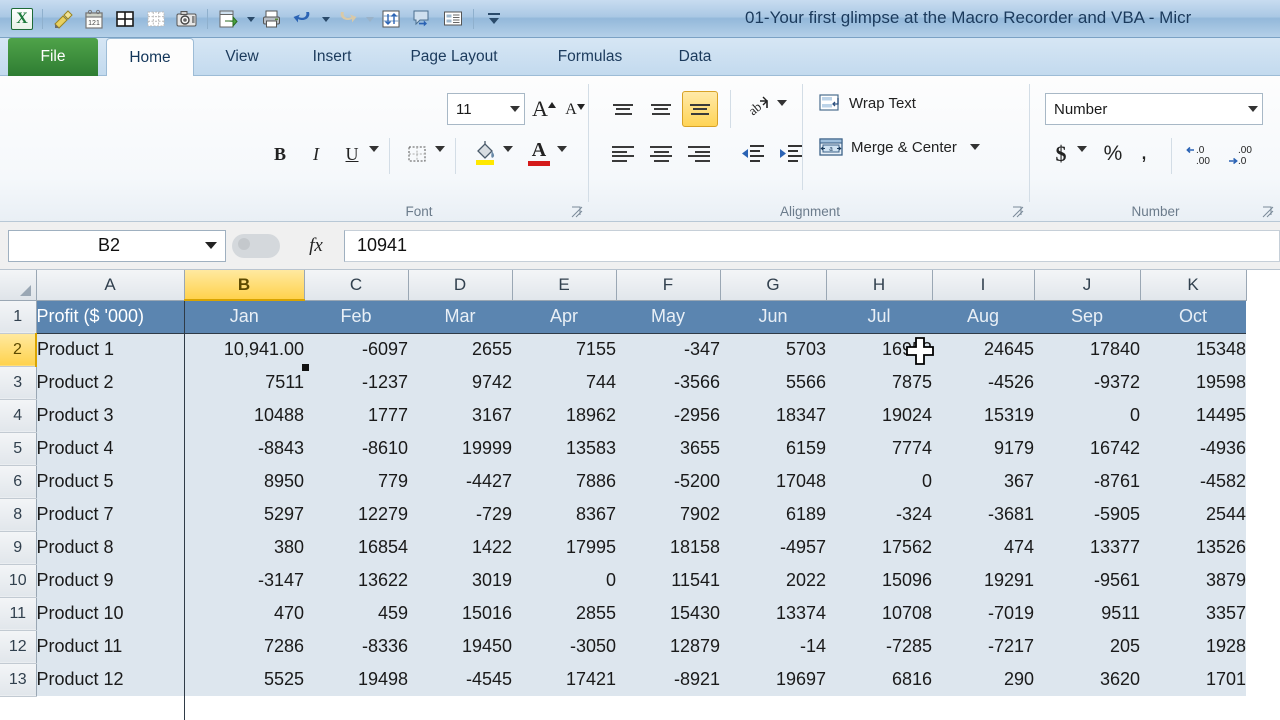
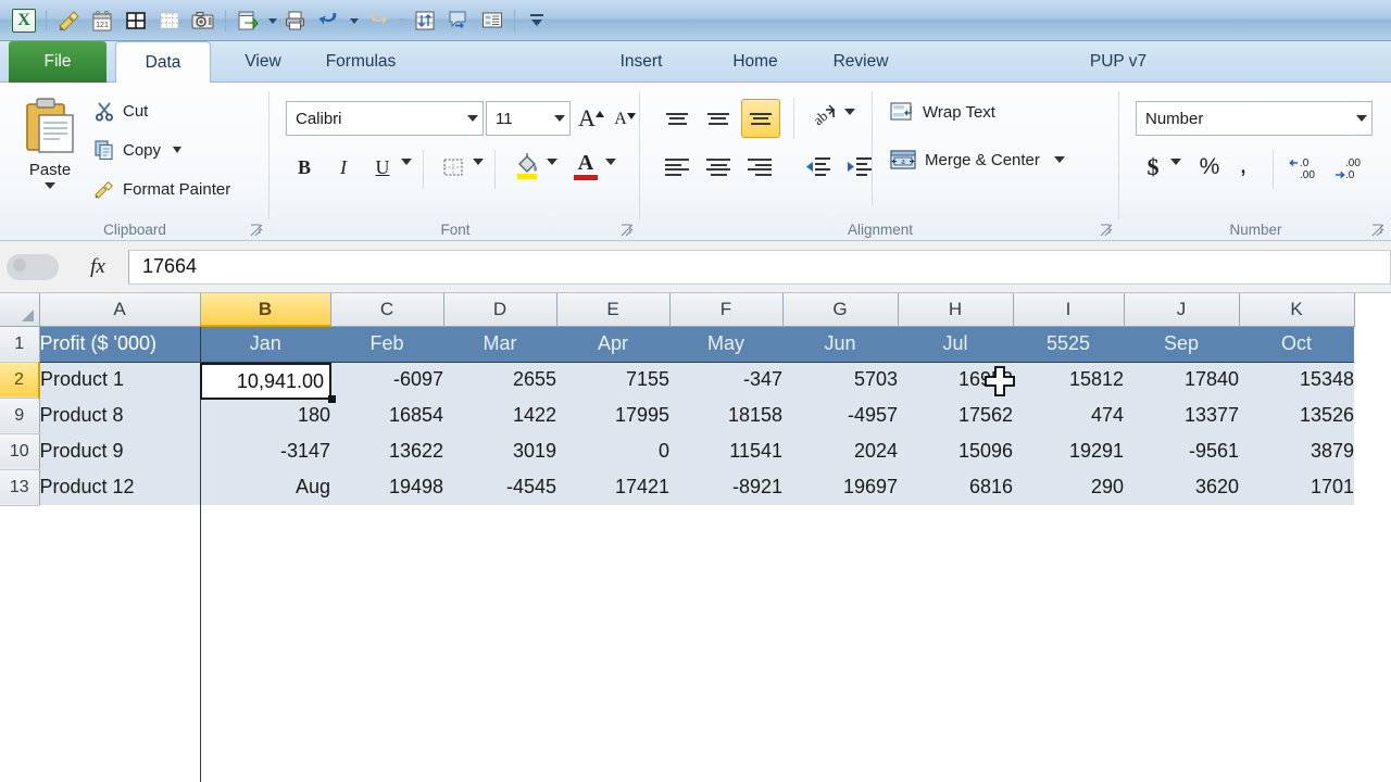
  X
- 01-Your first glimpse at the Macro Recorder and VBA - Micr
  File
- Home
+ Data
  View
- Insert
+ Formulas
- Page Layout
- Formulas
+ Insert
- Data
+ Home
+ Review
+ PUP v7
+ Paste
+ Cut
+ Copy
+ Format Painter
+ Clipboard
+ Calibri
  11
  A
  A
  B
  I
  U
  A
  Font
  Wrap Text
  a
  Merge & Center
  Alignment
  Number
  $
  %
  ,
  .0
  .00
  .00
  .0
  Number
- B2
  fx
- 10941
+ 17664
  	A	B	C	D	E	F	G	H	I	J	K
- 1	Profit ($ '000)	Jan	Feb	Mar	Apr	May	Jun	Jul	Aug	Sep	Oct
+ 1	Profit ($ '000)	Jan	Feb	Mar	Apr	May	Jun	Jul	5525	Sep	Oct
- 2	Product 1	10,941.00	-6097	2655	7155	-347	5703	16	24645	17840	15348
+ 2	Product 1		-6097	2655	7155	-347	5703	16	15812	17840	15348
- 3	Product 2	7511	-1237	9742	744	-3566	5566	7875	-4526	-9372	19598
- 4	Product 3	10488	1777	3167	18962	-2956	18347	19024	15319	0	14495
- 5	Product 4	-8843	-8610	19999	13583	3655	6159	7774	9179	16742	-4936
- 6	Product 5	8950	779	-4427	7886	-5200	17048	0	367	-8761	-4582
- 8	Product 7	5297	12279	-729	8367	7902	6189	-324	-3681	-5905	2544
- 9	Product 8	380	16854	1422	17995	18158	-4957	17562	474	13377	13526
+ 9	Product 8	180	16854	1422	17995	18158	-4957	17562	474	13377	13526
- 10	Product 9	-3147	13622	3019	0	11541	2022	15096	19291	-9561	3879
+ 10	Product 9	-3147	13622	3019	0	11541	2024	15096	19291	-9561	3879
- 11	Product 10	470	459	15016	2855	15430	13374	10708	-7019	9511	3357
- 12	Product 11	7286	-8336	19450	-3050	12879	-14	-7285	-7217	205	1928
- 13	Product 12	5525	19498	-4545	17421	-8921	19697	6816	290	3620	1701
+ 13	Product 12	Aug	19498	-4545	17421	-8921	19697	6816	290	3620	1701
+ 10,941.00
